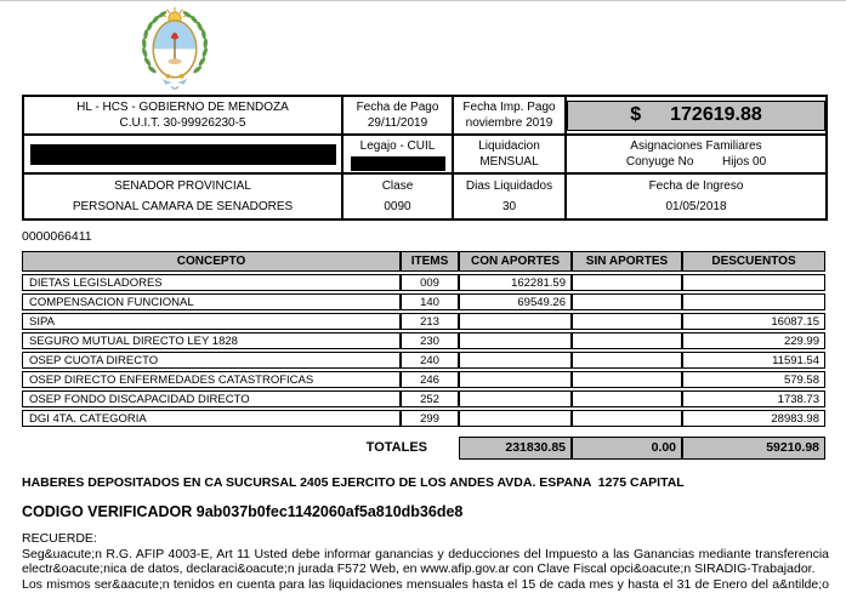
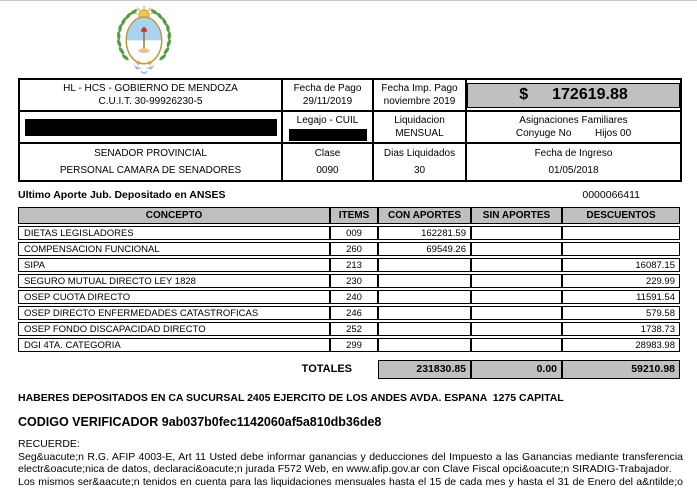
  HL - HCS - GOBIERNO DE MENDOZA C.U.I.T. 30-99926230-5	Fecha de Pago 29/11/2019	Fecha Imp. Pago noviembre 2019	$ 172619.88
  	Legajo - CUIL	Liquidacion MENSUAL	Asignaciones Familiares Conyuge No Hijos 00
  SENADOR PROVINCIAL PERSONAL CAMARA DE SENADORES	Clase 0090	Dias Liquidados 30	Fecha de Ingreso 01/05/2018
+ Ultimo Aporte Jub. Depositado en ANSES
  0000066411
  CONCEPTO	ITEMS	CON APORTES	SIN APORTES	DESCUENTOS
  DIETAS LEGISLADORES	009	162281.59
- COMPENSACION FUNCIONAL	140	69549.26
+ COMPENSACION FUNCIONAL	260	69549.26
  SIPA	213			16087.15
  SEGURO MUTUAL DIRECTO LEY 1828	230			229.99
  OSEP CUOTA DIRECTO	240			11591.54
  OSEP DIRECTO ENFERMEDADES CATASTROFICAS	246			579.58
  OSEP FONDO DISCAPACIDAD DIRECTO	252			1738.73
  DGI 4TA. CATEGORIA	299			28983.98
  TOTALES
  231830.85
  0.00
  59210.98
  HABERES DEPOSITADOS EN CA SUCURSAL 2405 EJERCITO DE LOS ANDES AVDA. ESPANA 1275 CAPITAL
  CODIGO VERIFICADOR 9ab037b0fec1142060af5a810db36de8
  RECUERDE:
  Seg&uacute;n R.G. AFIP 4003-E, Art 11 Usted debe informar ganancias y deducciones del Impuesto a las Ganancias mediante transferencia electr&oacute;nica de datos, declaraci&oacute;n jurada F572 Web, en www.afip.gov.ar con Clave Fiscal opci&oacute;n SIRADIG-Trabajador.
  Los mismos ser&aacute;n tenidos en cuenta para las liquidaciones mensuales hasta el 15 de cada mes y hasta el 31 de Enero del a&ntilde;o
